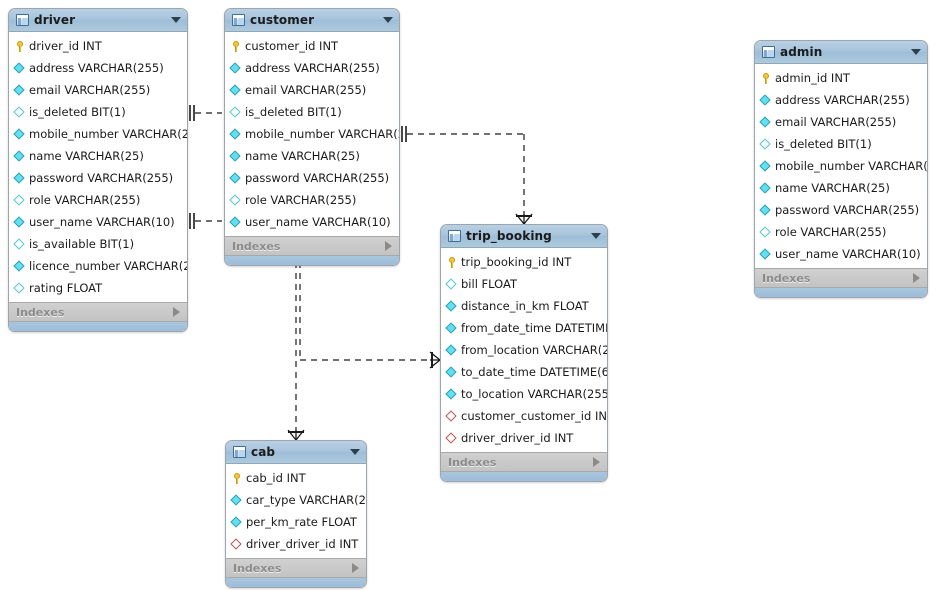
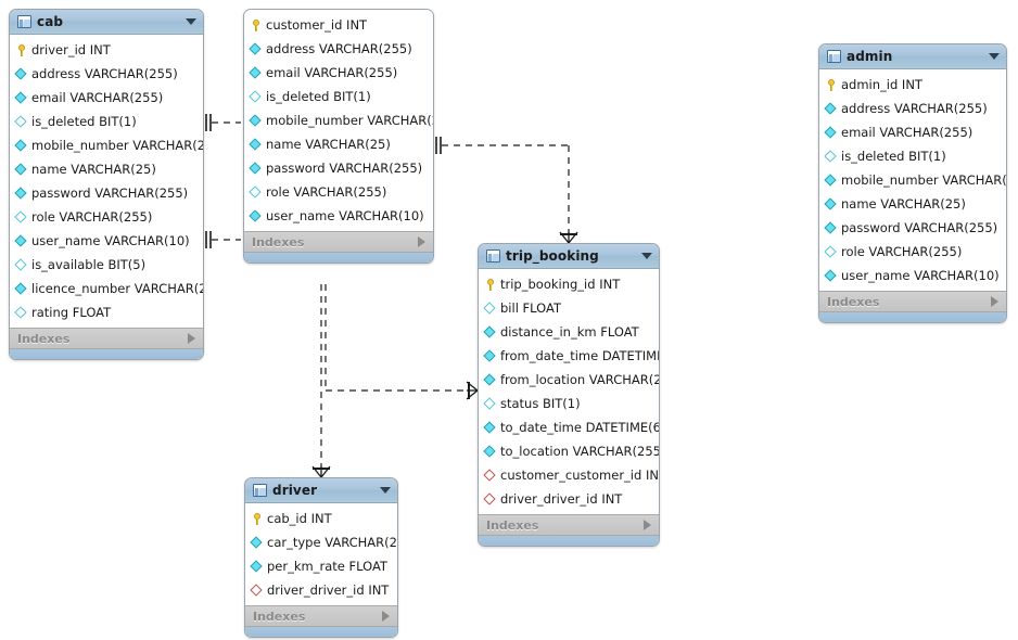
- driver
+ cab
  driver_id INT
  address VARCHAR(255)
  email VARCHAR(255)
  is_deleted BIT(1)
  mobile_number VARCHAR(2
  name VARCHAR(25)
  password VARCHAR(255)
  role VARCHAR(255)
  user_name VARCHAR(10)
- is_available BIT(1)
+ is_available BIT(5)
  licence_number VARCHAR(2
  rating FLOAT
  Indexes
- customer
  customer_id INT
  address VARCHAR(255)
  email VARCHAR(255)
  is_deleted BIT(1)
  mobile_number VARCHAR(
  name VARCHAR(25)
  password VARCHAR(255)
  role VARCHAR(255)
  user_name VARCHAR(10)
  Indexes
  admin
  admin_id INT
  address VARCHAR(255)
  email VARCHAR(255)
  is_deleted BIT(1)
  mobile_number VARCHAR(
  name VARCHAR(25)
  password VARCHAR(255)
  role VARCHAR(255)
  user_name VARCHAR(10)
  Indexes
  trip_booking
  trip_booking_id INT
  bill FLOAT
  distance_in_km FLOAT
  from_date_time DATETIM
  from_location VARCHAR(2
+ status BIT(1)
  to_date_time DATETIME(6
  to_location VARCHAR(255
  customer_customer_id IN
  driver_driver_id INT
  Indexes
- cab
+ driver
  cab_id INT
  car_type VARCHAR(2
  per_km_rate FLOAT
  driver_driver_id INT
  Indexes
